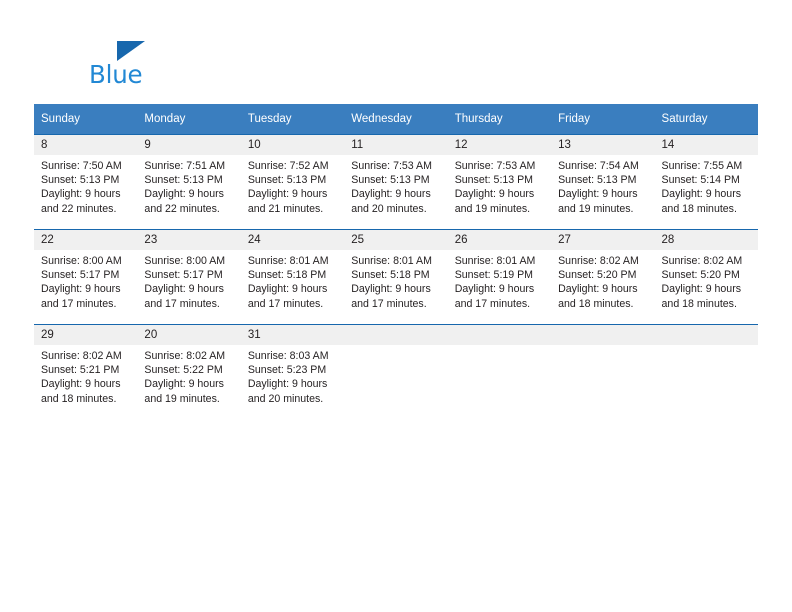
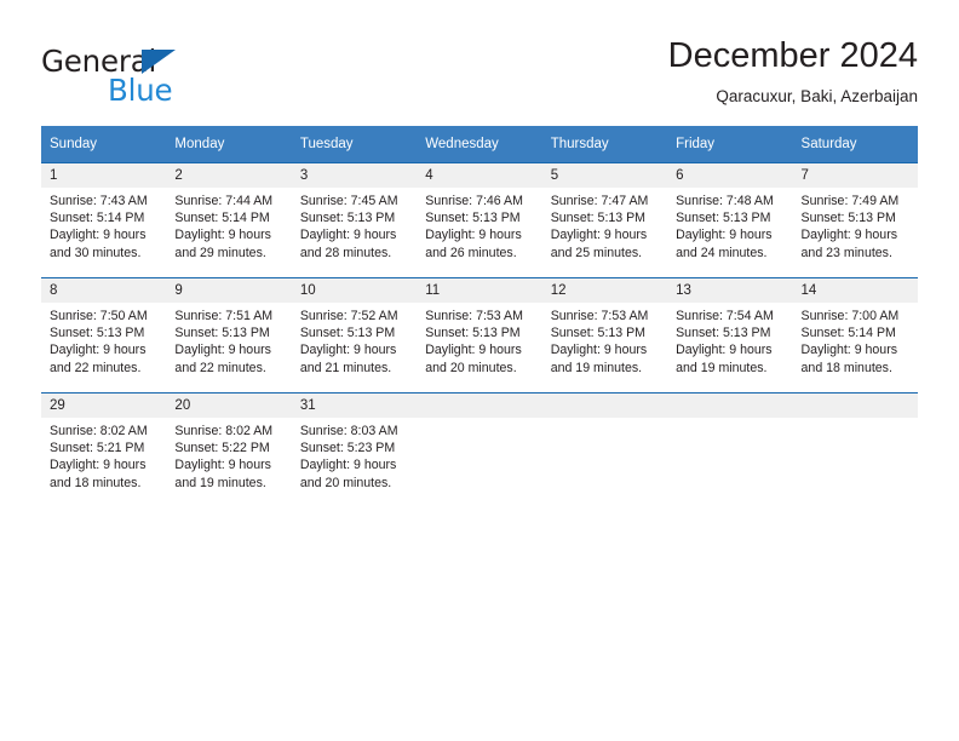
+ General
  Blue
+ December 2024
+ Qaracuxur, Baki, Azerbaijan
  Sunday	Monday	Tuesday	Wednesday	Thursday	Friday	Saturday
+ 1Sunrise: 7:43 AMSunset: 5:14 PMDaylight: 9 hoursand 30 minutes.	2Sunrise: 7:44 AMSunset: 5:14 PMDaylight: 9 hoursand 29 minutes.	3Sunrise: 7:45 AMSunset: 5:13 PMDaylight: 9 hoursand 28 minutes.	4Sunrise: 7:46 AMSunset: 5:13 PMDaylight: 9 hoursand 26 minutes.	5Sunrise: 7:47 AMSunset: 5:13 PMDaylight: 9 hoursand 25 minutes.	6Sunrise: 7:48 AMSunset: 5:13 PMDaylight: 9 hoursand 24 minutes.	7Sunrise: 7:49 AMSunset: 5:13 PMDaylight: 9 hoursand 23 minutes.
- 8Sunrise: 7:50 AMSunset: 5:13 PMDaylight: 9 hoursand 22 minutes.	9Sunrise: 7:51 AMSunset: 5:13 PMDaylight: 9 hoursand 22 minutes.	10Sunrise: 7:52 AMSunset: 5:13 PMDaylight: 9 hoursand 21 minutes.	11Sunrise: 7:53 AMSunset: 5:13 PMDaylight: 9 hoursand 20 minutes.	12Sunrise: 7:53 AMSunset: 5:13 PMDaylight: 9 hoursand 19 minutes.	13Sunrise: 7:54 AMSunset: 5:13 PMDaylight: 9 hoursand 19 minutes.	14Sunrise: 7:55 AMSunset: 5:14 PMDaylight: 9 hoursand 18 minutes.
+ 8Sunrise: 7:50 AMSunset: 5:13 PMDaylight: 9 hoursand 22 minutes.	9Sunrise: 7:51 AMSunset: 5:13 PMDaylight: 9 hoursand 22 minutes.	10Sunrise: 7:52 AMSunset: 5:13 PMDaylight: 9 hoursand 21 minutes.	11Sunrise: 7:53 AMSunset: 5:13 PMDaylight: 9 hoursand 20 minutes.	12Sunrise: 7:53 AMSunset: 5:13 PMDaylight: 9 hoursand 19 minutes.	13Sunrise: 7:54 AMSunset: 5:13 PMDaylight: 9 hoursand 19 minutes.	14Sunrise: 7:00 AMSunset: 5:14 PMDaylight: 9 hoursand 18 minutes.
- 22Sunrise: 8:00 AMSunset: 5:17 PMDaylight: 9 hoursand 17 minutes.	23Sunrise: 8:00 AMSunset: 5:17 PMDaylight: 9 hoursand 17 minutes.	24Sunrise: 8:01 AMSunset: 5:18 PMDaylight: 9 hoursand 17 minutes.	25Sunrise: 8:01 AMSunset: 5:18 PMDaylight: 9 hoursand 17 minutes.	26Sunrise: 8:01 AMSunset: 5:19 PMDaylight: 9 hoursand 17 minutes.	27Sunrise: 8:02 AMSunset: 5:20 PMDaylight: 9 hoursand 18 minutes.	28Sunrise: 8:02 AMSunset: 5:20 PMDaylight: 9 hoursand 18 minutes.
  29Sunrise: 8:02 AMSunset: 5:21 PMDaylight: 9 hoursand 18 minutes.	20Sunrise: 8:02 AMSunset: 5:22 PMDaylight: 9 hoursand 19 minutes.	31Sunrise: 8:03 AMSunset: 5:23 PMDaylight: 9 hoursand 20 minutes.
